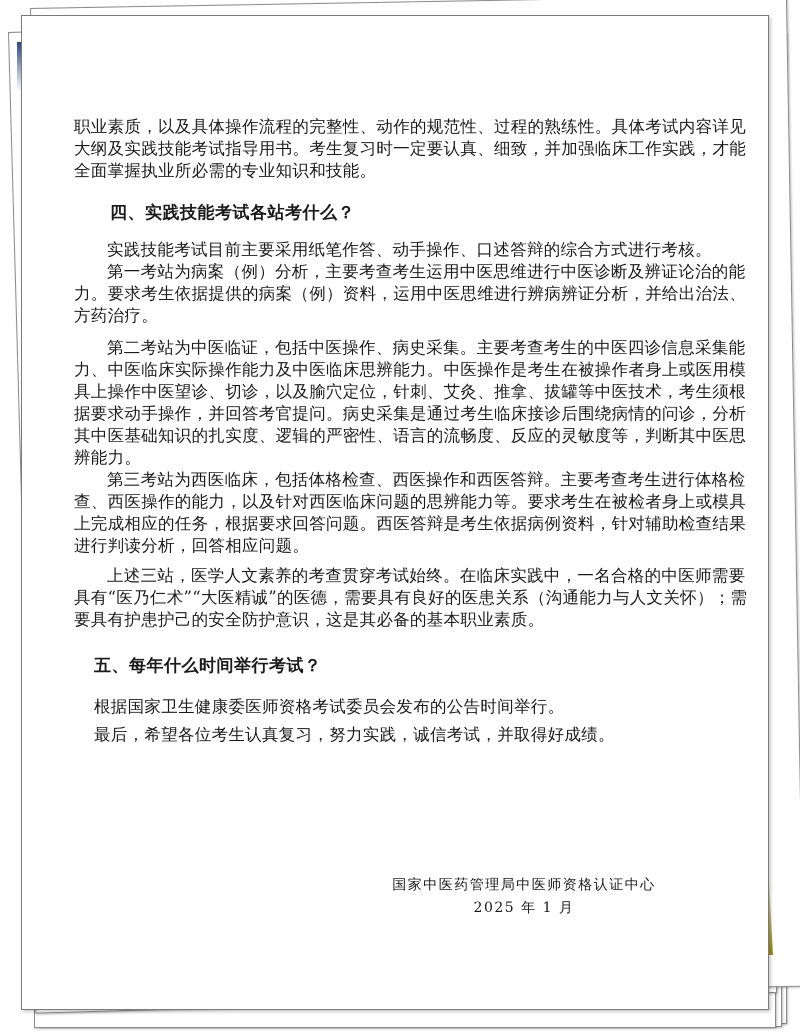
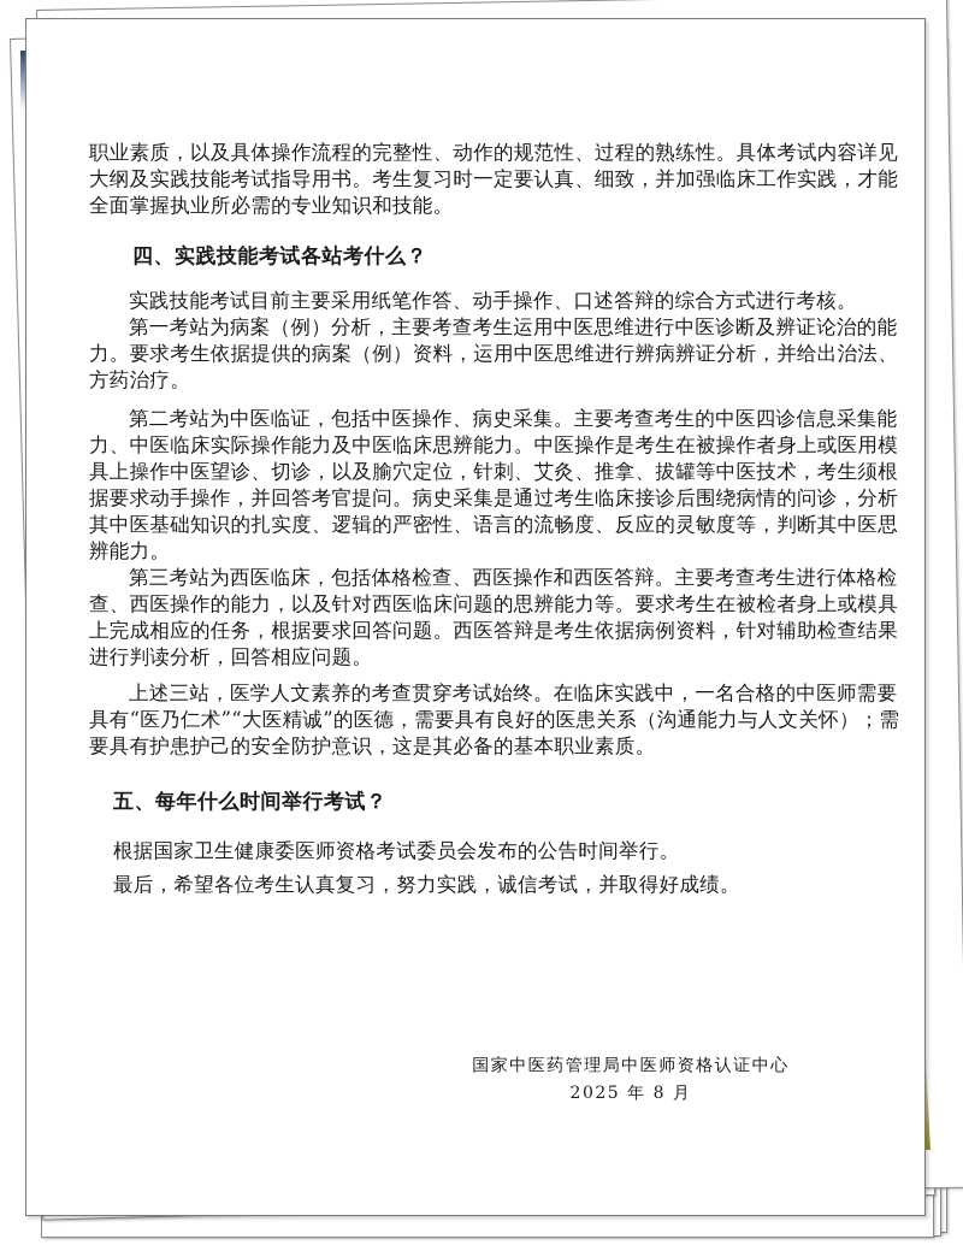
  职业素质，以及具体操作流程的完整性、动作的规范性、过程的熟练性。具体考试内容详见大纲及实践技能考试指导用书。考生复习时一定要认真、细致，并加强临床工作实践，才能全面掌握执业所必需的专业知识和技能。
  四、实践技能考试各站考什么？
  实践技能考试目前主要采用纸笔作答、动手操作、口述答辩的综合方式进行考核。
  第一考站为病案（例）分析，主要考查考生运用中医思维进行中医诊断及辨证论治的能力。要求考生依据提供的病案（例）资料，运用中医思维进行辨病辨证分析，并给出治法、方药治疗。
  第二考站为中医临证，包括中医操作、病史采集。主要考查考生的中医四诊信息采集能力、中医临床实际操作能力及中医临床思辨能力。中医操作是考生在被操作者身上或医用模具上操作中医望诊、切诊，以及腧穴定位，针刺、艾灸、推拿、拔罐等中医技术，考生须根据要求动手操作，并回答考官提问。病史采集是通过考生临床接诊后围绕病情的问诊，分析其中医基础知识的扎实度、逻辑的严密性、语言的流畅度、反应的灵敏度等，判断其中医思辨能力。
  第三考站为西医临床，包括体格检查、西医操作和西医答辩。主要考查考生进行体格检查、西医操作的能力，以及针对西医临床问题的思辨能力等。要求考生在被检者身上或模具上完成相应的任务，根据要求回答问题。西医答辩是考生依据病例资料，针对辅助检查结果进行判读分析，回答相应问题。
  上述三站，医学人文素养的考查贯穿考试始终。在临床实践中，一名合格的中医师需要具有“医乃仁术”“大医精诚”的医德，需要具有良好的医患关系（沟通能力与人文关怀）；需要具有护患护己的安全防护意识，这是其必备的基本职业素质。
  五、每年什么时间举行考试？
  根据国家卫生健康委医师资格考试委员会发布的公告时间举行。
  最后，希望各位考生认真复习，努力实践，诚信考试，并取得好成绩。
  国家中医药管理局中医师资格认证中心
- 2025 年 1 月
+ 2025 年 8 月
